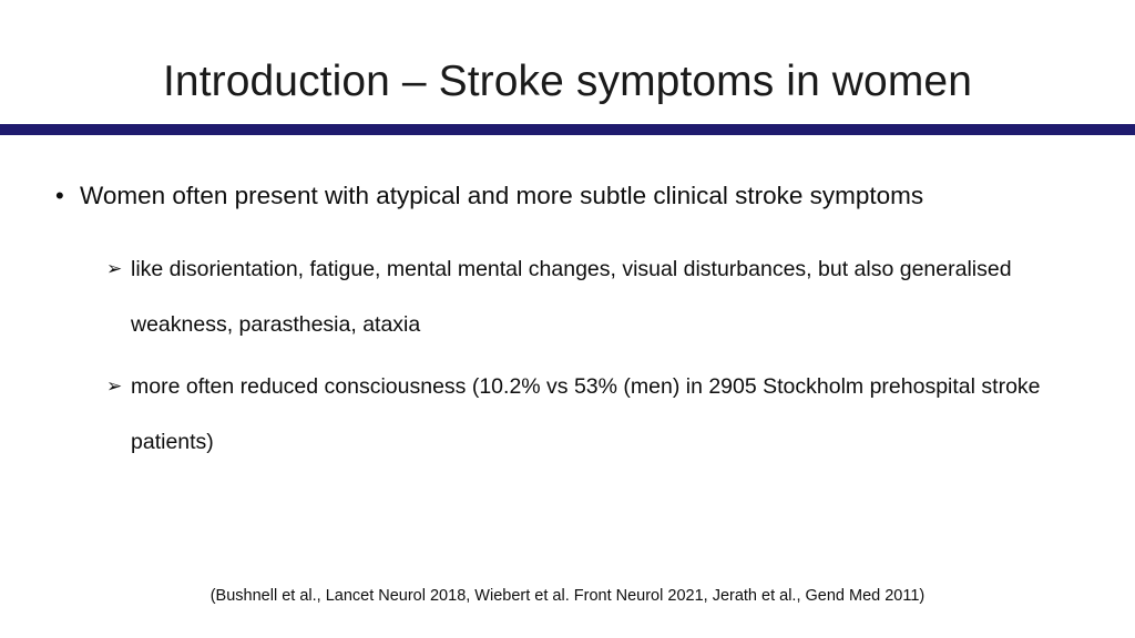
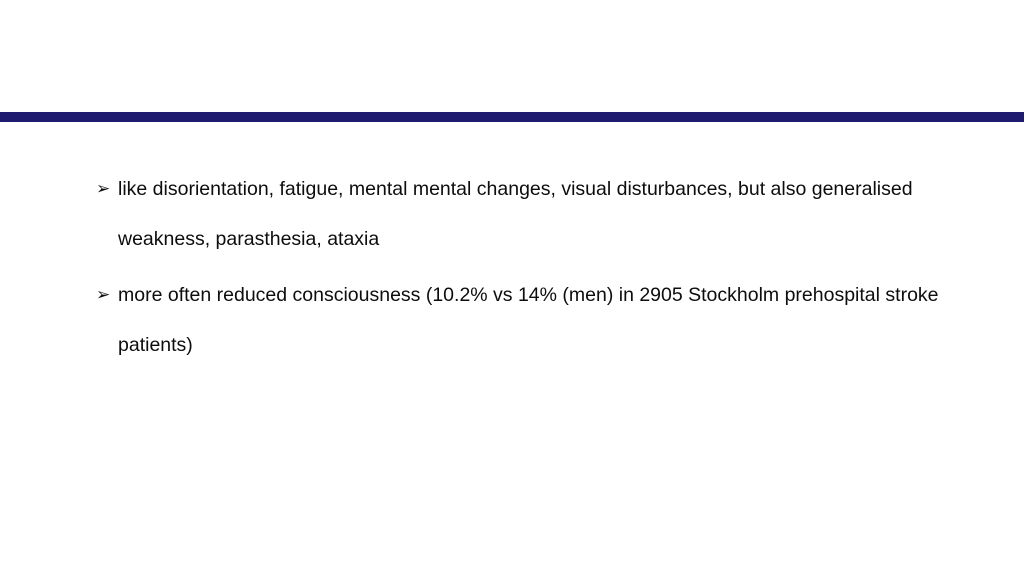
- Introduction – Stroke symptoms in women
- •
- Women often present with atypical and more subtle clinical stroke symptoms
  ➢
  like disorientation, fatigue, mental mental changes, visual disturbances, but also generalised weakness, parasthesia, ataxia
  ➢
- more often reduced consciousness (10.2% vs 53% (men) in 2905 Stockholm prehospital stroke patients)
+ more often reduced consciousness (10.2% vs 14% (men) in 2905 Stockholm prehospital stroke patients)
- (Bushnell et al., Lancet Neurol 2018, Wiebert et al. Front Neurol 2021, Jerath et al., Gend Med 2011)
